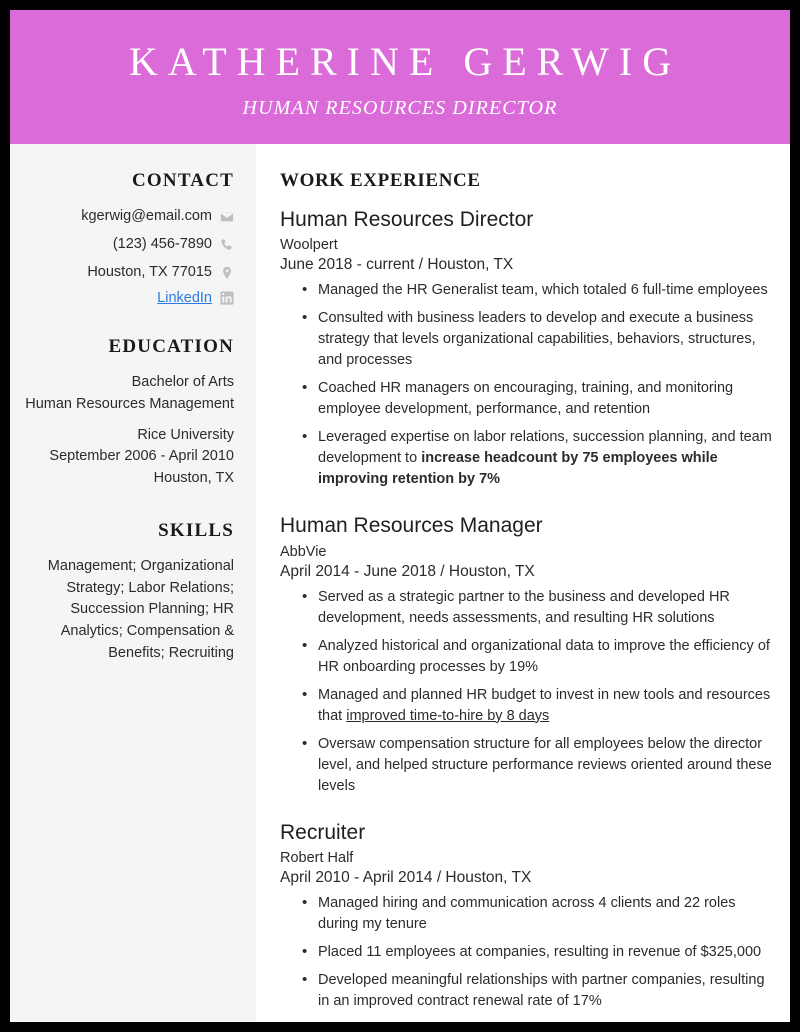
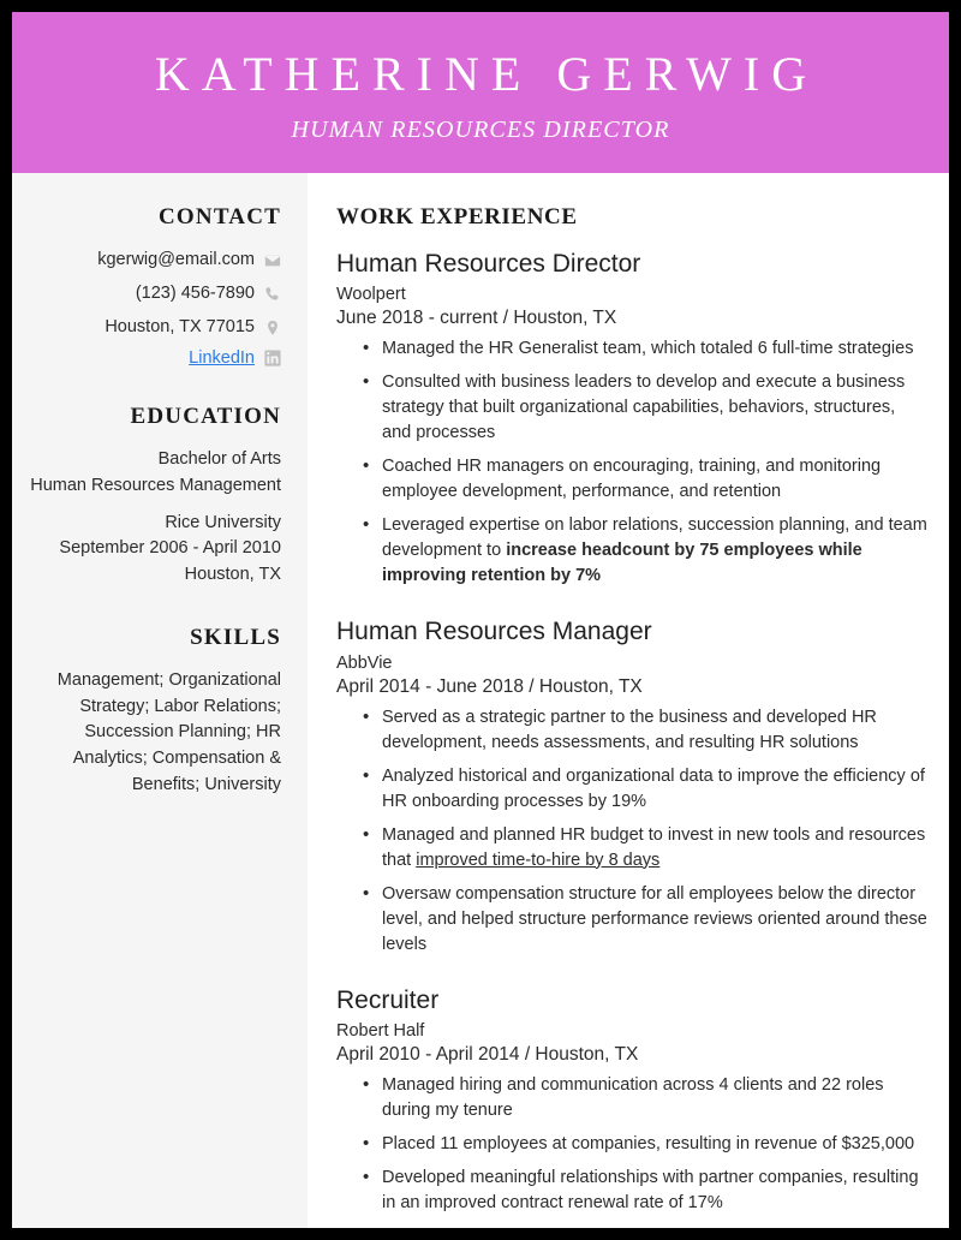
  KATHERINE GERWIG
  HUMAN RESOURCES DIRECTOR
  CONTACT
  kgerwig@email.com
  (123) 456-7890
  Houston, TX 77015
  LinkedIn
  EDUCATION
  Bachelor of Arts
  Human Resources Management
  Rice University
  September 2006 - April 2010
  Houston, TX
  SKILLS
- Management; Organizational Strategy; Labor Relations; Succession Planning; HR Analytics; Compensation & Benefits; Recruiting
+ Management; Organizational Strategy; Labor Relations; Succession Planning; HR Analytics; Compensation & Benefits; University
  WORK EXPERIENCE
  Human Resources Director
  Woolpert
  June 2018 - current / Houston, TX
- Managed the HR Generalist team, which totaled 6 full-time employees
+ Managed the HR Generalist team, which totaled 6 full-time strategies
- Consulted with business leaders to develop and execute a business strategy that levels organizational capabilities, behaviors, structures, and processes
+ Consulted with business leaders to develop and execute a business strategy that built organizational capabilities, behaviors, structures, and processes
  Coached HR managers on encouraging, training, and monitoring employee development, performance, and retention
  Leveraged expertise on labor relations, succession planning, and team development to increase headcount by 75 employees while improving retention by 7%
  Human Resources Manager
  AbbVie
  April 2014 - June 2018 / Houston, TX
  Served as a strategic partner to the business and developed HR development, needs assessments, and resulting HR solutions
  Analyzed historical and organizational data to improve the efficiency of HR onboarding processes by 19%
  Managed and planned HR budget to invest in new tools and resources that improved time-to-hire by 8 days
  Oversaw compensation structure for all employees below the director level, and helped structure performance reviews oriented around these levels
  Recruiter
  Robert Half
  April 2010 - April 2014 / Houston, TX
  Managed hiring and communication across 4 clients and 22 roles during my tenure
  Placed 11 employees at companies, resulting in revenue of $325,000
  Developed meaningful relationships with partner companies, resulting in an improved contract renewal rate of 17%
